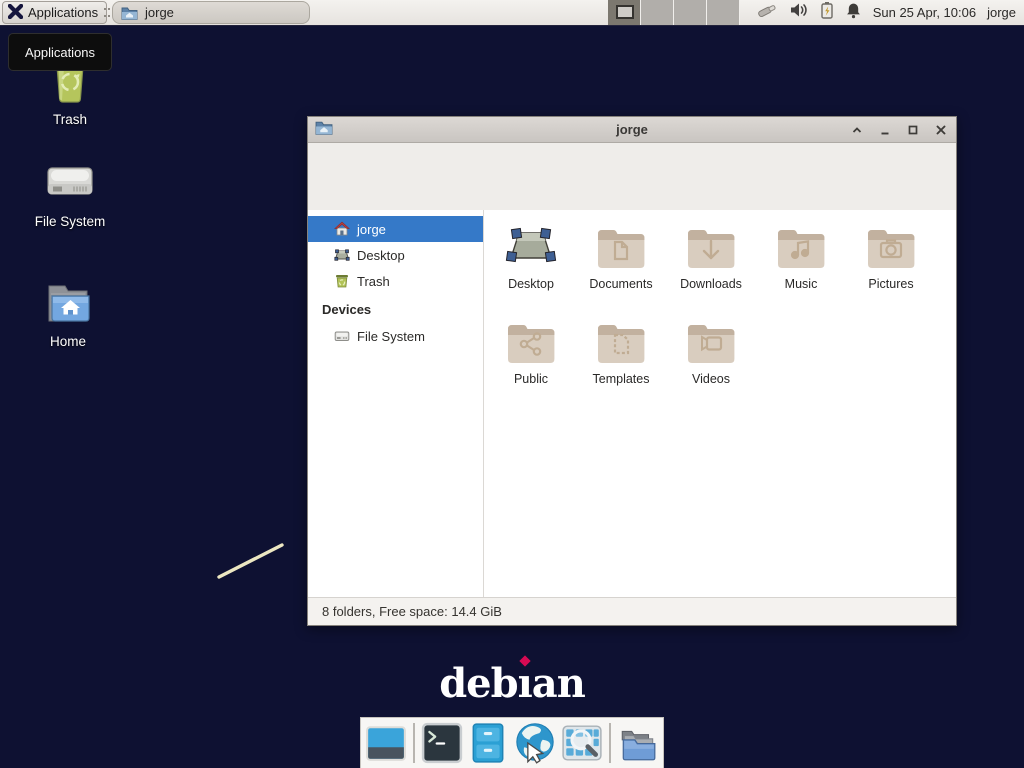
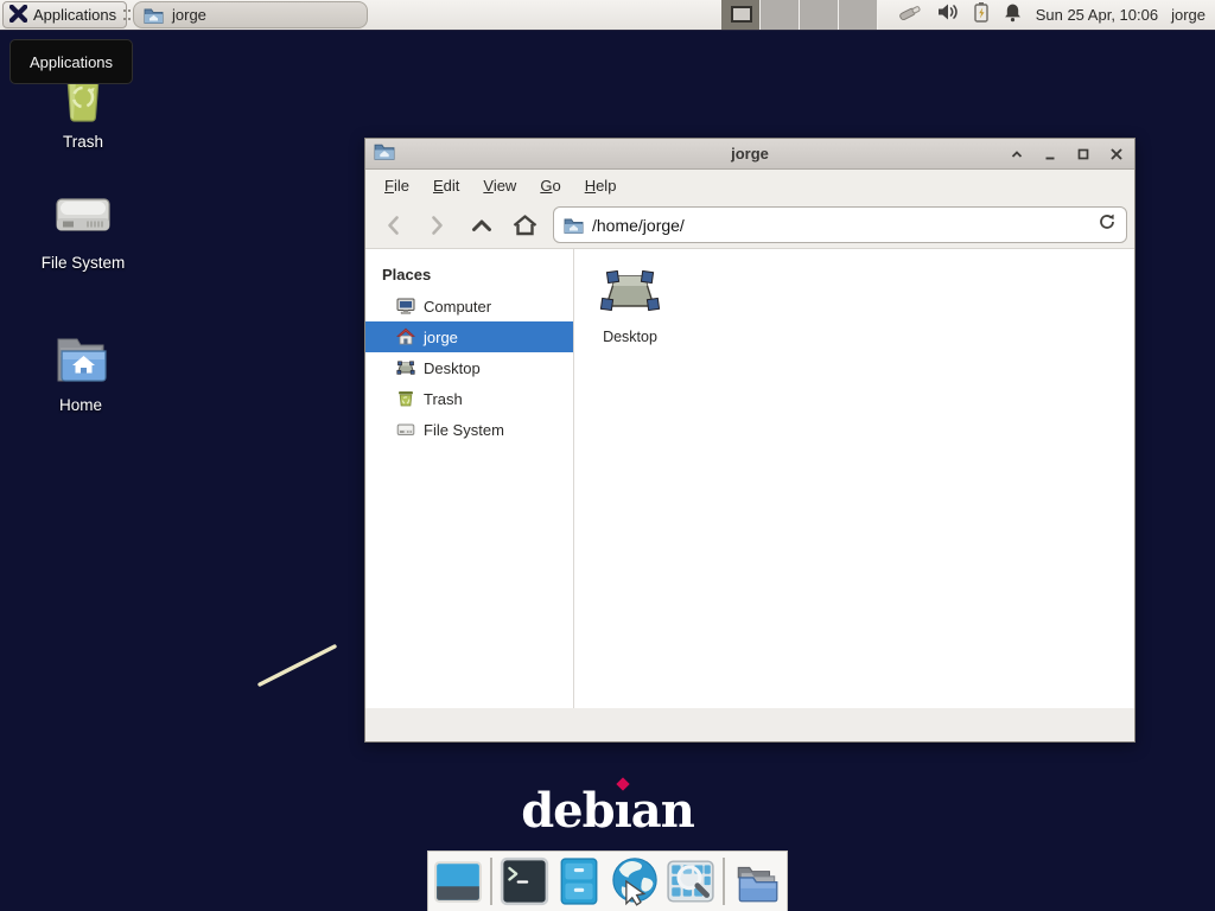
  Applications
  jorge
  Sun 25 Apr, 10:06
  jorge
  Applications
  Trash
  File System
  Home
  debıan
  jorge
+ File
+ Edit
+ View
+ Go
+ Help
+ /home/jorge/
+ Places
+ Computer
  jorge
  Desktop
  Trash
- Devices
  File System
  Desktop
- Documents
- Downloads
- Music
- Pictures
- Public
- Templates
- Videos
- 8 folders, Free space: 14.4 GiB
